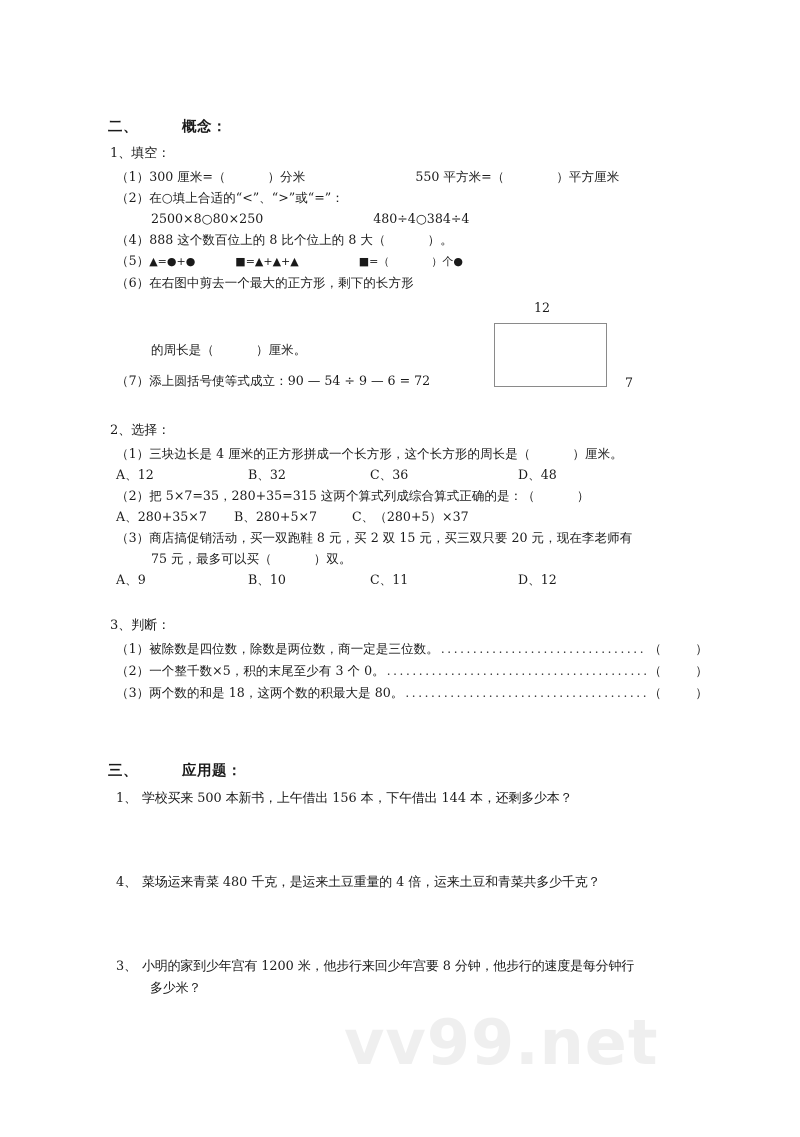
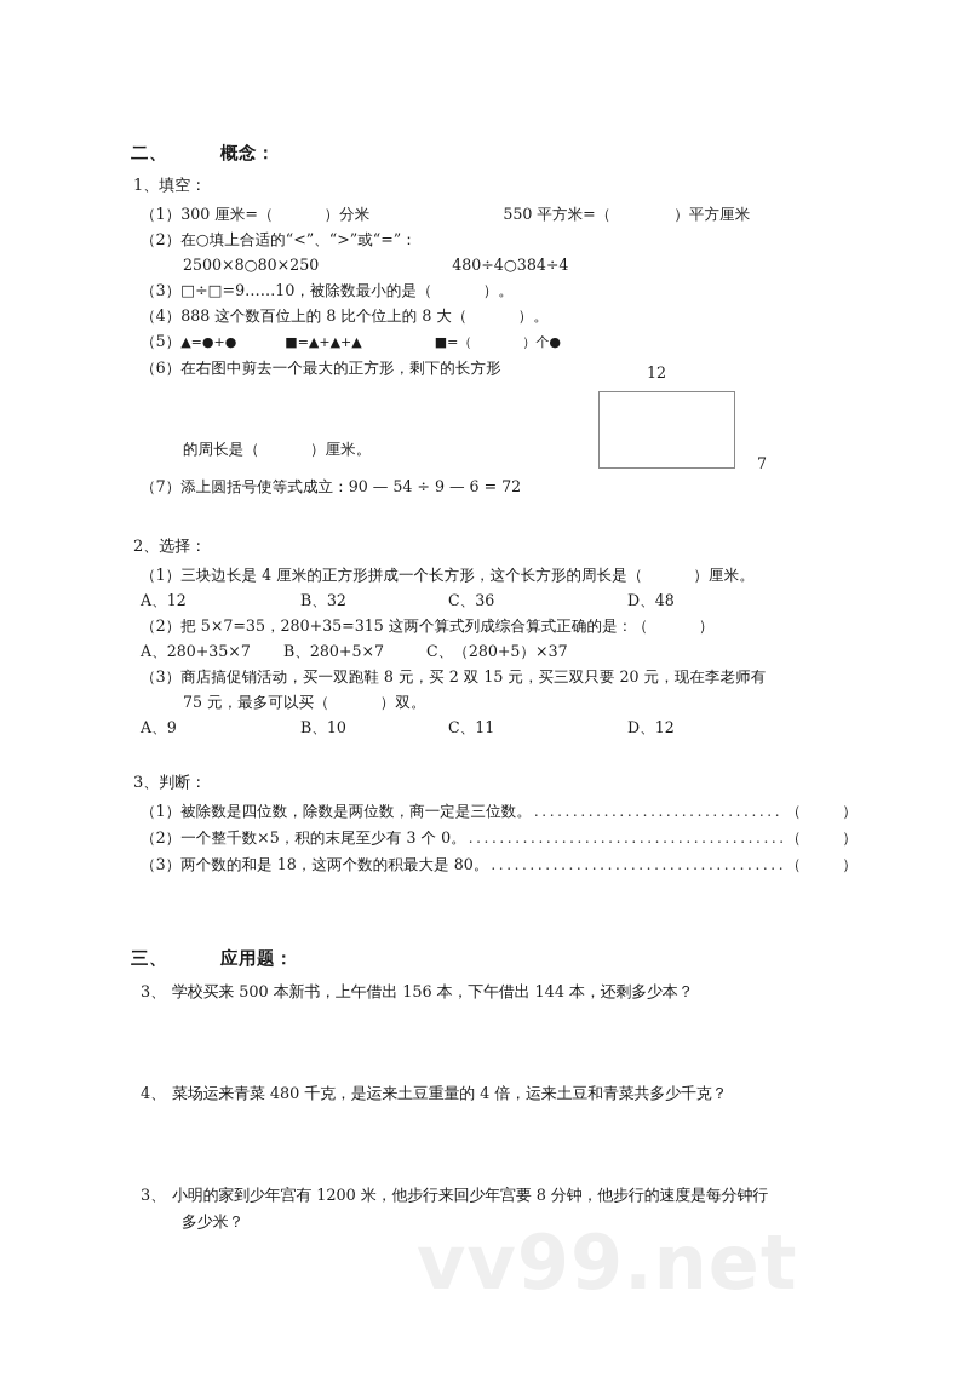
  12
  7
  二、
  概念：
  1、填空：
  （1）300 厘米=（ ）分米 550 平方米=（ ）平方厘米
  （2）在○填上合适的“<”、“>”或“=”：
  2500×8○80×250 480÷4○384÷4
+ （3）□÷□=9……10，被除数最小的是（ ）。
  （4）888 这个数百位上的 8 比个位上的 8 大（ ）。
  （5）▲=●+● ■=▲+▲+▲ ■=（ ）个●
  （6）在右图中剪去一个最大的正方形，剩下的长方形
  的周长是（ ）厘米。
  （7）添上圆括号使等式成立：90 — 54 ÷ 9 — 6 = 72
  2、选择：
  （1）三块边长是 4 厘米的正方形拼成一个长方形，这个长方形的周长是（ ）厘米。
  A、12
  B、32
  C、36
  D、48
  （2）把 5×7=35，280+35=315 这两个算式列成综合算式正确的是：（ ）
  A、280+35×7
  B、280+5×7
  C、（280+5）×37
  （3）商店搞促销活动，买一双跑鞋 8 元，买 2 双 15 元，买三双只要 20 元，现在李老师有
  75 元，最多可以买（ ）双。
  A、9
  B、10
  C、11
  D、12
  3、判断：
  （1）
  被除数是四位数，除数是两位数，商一定是三位数。
  （ ）
  （2）
  一个整千数×5，积的末尾至少有 3 个 0。
  .........................................
  （ ）
  （3）
  两个数的和是 18，这两个数的积最大是 80。
  ......................................
  （ ）
  三、
  应用题：
- 1、 学校买来 500 本新书，上午借出 156 本，下午借出 144 本，还剩多少本？
+ 3、 学校买来 500 本新书，上午借出 156 本，下午借出 144 本，还剩多少本？
  4、 菜场运来青菜 480 千克，是运来土豆重量的 4 倍，运来土豆和青菜共多少千克？
  3、 小明的家到少年宫有 1200 米，他步行来回少年宫要 8 分钟，他步行的速度是每分钟行
  多少米？
